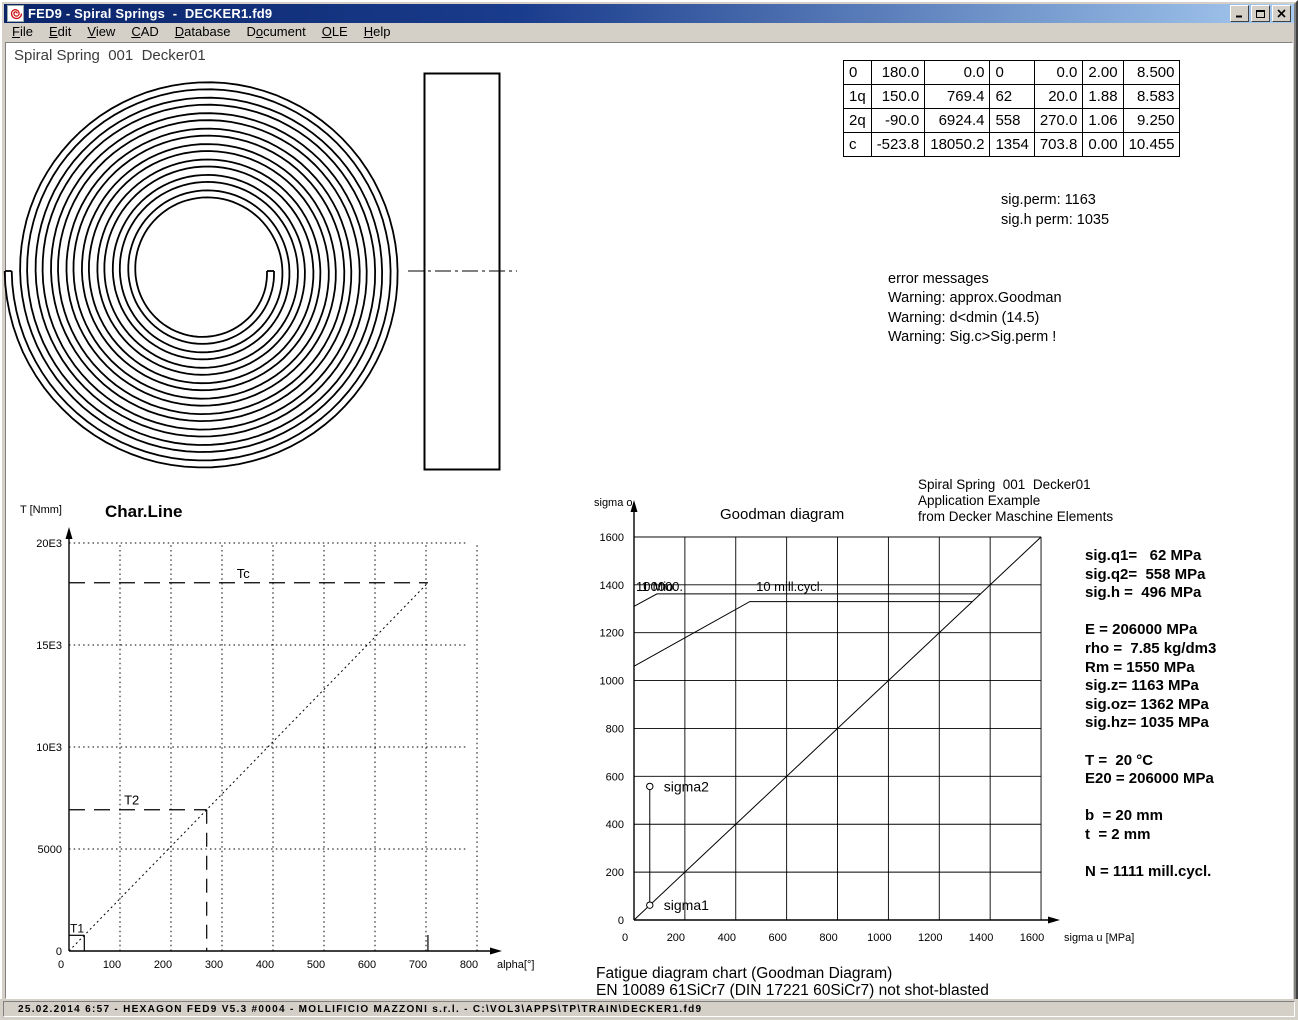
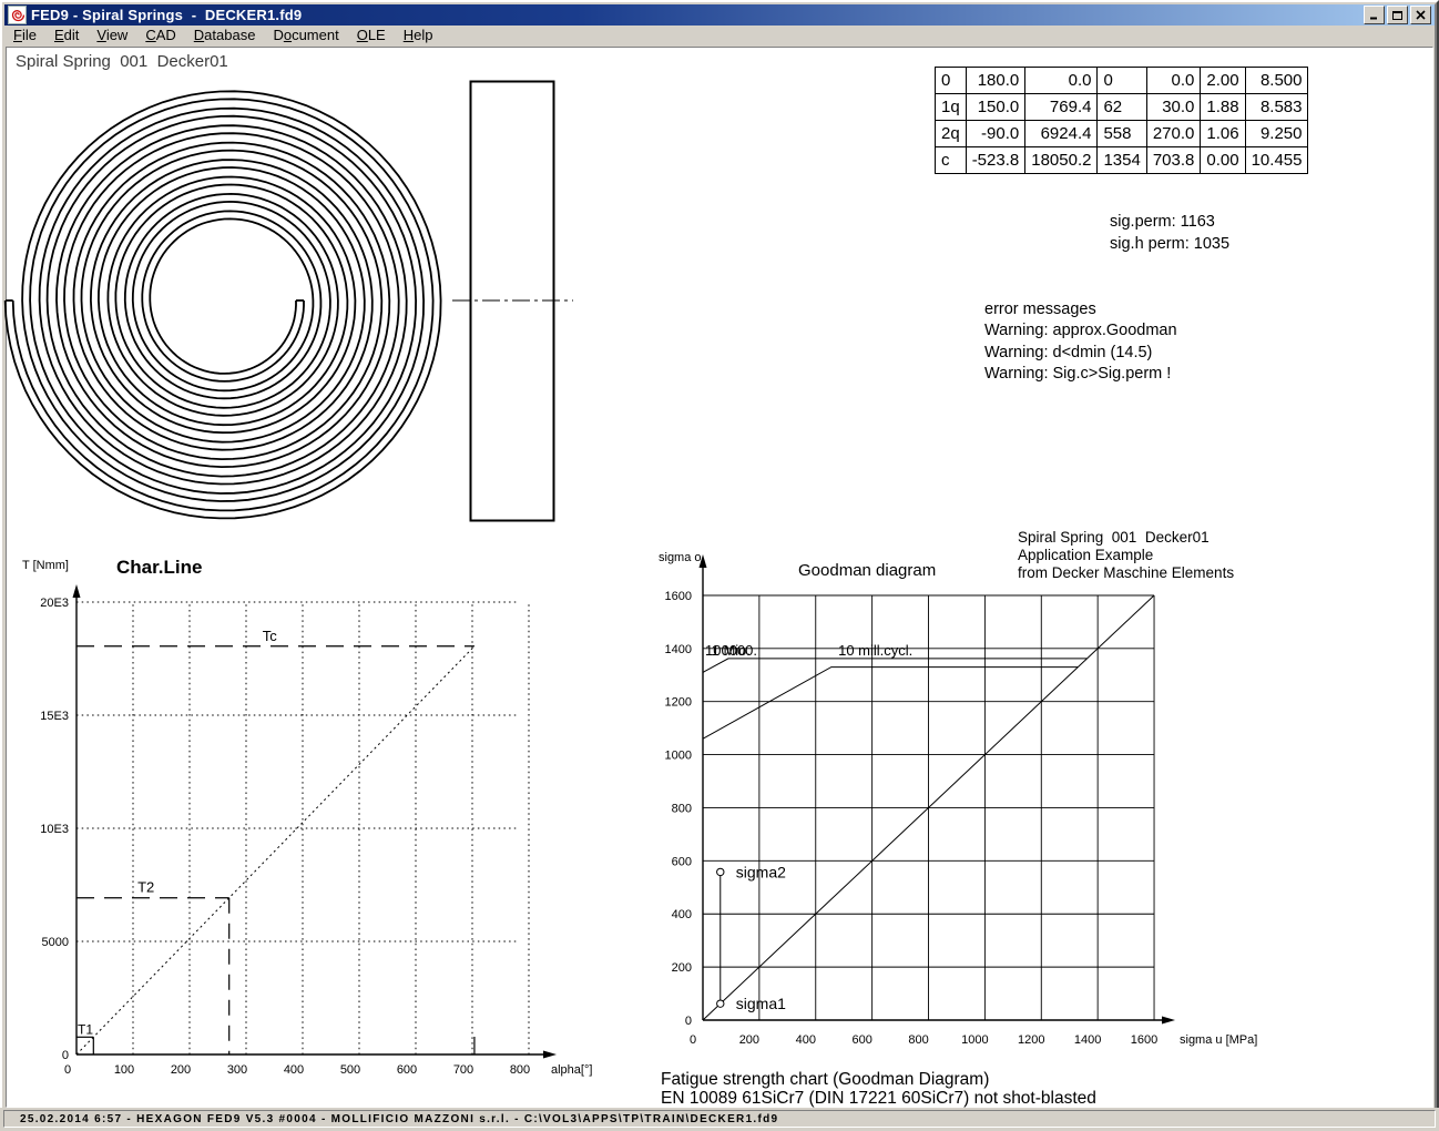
  FED9 - Spiral Springs - DECKER1.fd9
  File
  Edit
  View
  CAD
  Database
  Document
  OLE
  Help
  Spiral Spring 001 Decker01
  0	180.0	0.0	0	0.0	2.00	8.500
- 1q	150.0	769.4	62	20.0	1.88	8.583
+ 1q	150.0	769.4	62	30.0	1.88	8.583
  2q	-90.0	6924.4	558	270.0	1.06	9.250
  c	-523.8	18050.2	1354	703.8	0.00	10.455
  sig.perm: 1163
  sig.h perm: 1035
  error messages
  Warning: approx.Goodman
  Warning: d<dmin (14.5)
  Warning: Sig.c>Sig.perm !
  Tc
  T2
  T1
  Char.Line
  T [Nmm]
  0
  5000
  10E3
  15E3
  20E3
  0
  100
  200
  300
  400
  500
  600
  700
  800
  alpha[°]
  100000.
  1 Mio.
  10 mill.cycl.
  sigma2
  sigma1
  Goodman diagram
  sigma o
  0
  200
  400
  600
  800
  1000
  1200
  1400
  1600
  0
  200
  400
  600
  800
  1000
  1200
  1400
  1600
  sigma u [MPa]
  Spiral Spring 001 Decker01
  Application Example
  from Decker Maschine Elements
- sig.q1= 62 MPa
- sig.q2= 558 MPa
- sig.h = 496 MPa
- E = 206000 MPa
- rho = 7.85 kg/dm3
- Rm = 1550 MPa
- sig.z= 1163 MPa
- sig.oz= 1362 MPa
- sig.hz= 1035 MPa
- T = 20 °C
- E20 = 206000 MPa
- b = 20 mm
- t = 2 mm
- N = 1111 mill.cycl.
- Fatigue diagram chart (Goodman Diagram)
+ Fatigue strength chart (Goodman Diagram)
  EN 10089 61SiCr7 (DIN 17221 60SiCr7) not shot-blasted
  25.02.2014 6:57 - HEXAGON FED9 V5.3 #0004 - MOLLIFICIO MAZZONI s.r.l. - C:\VOL3\APPS\TP\TRAIN\DECKER1.fd9
